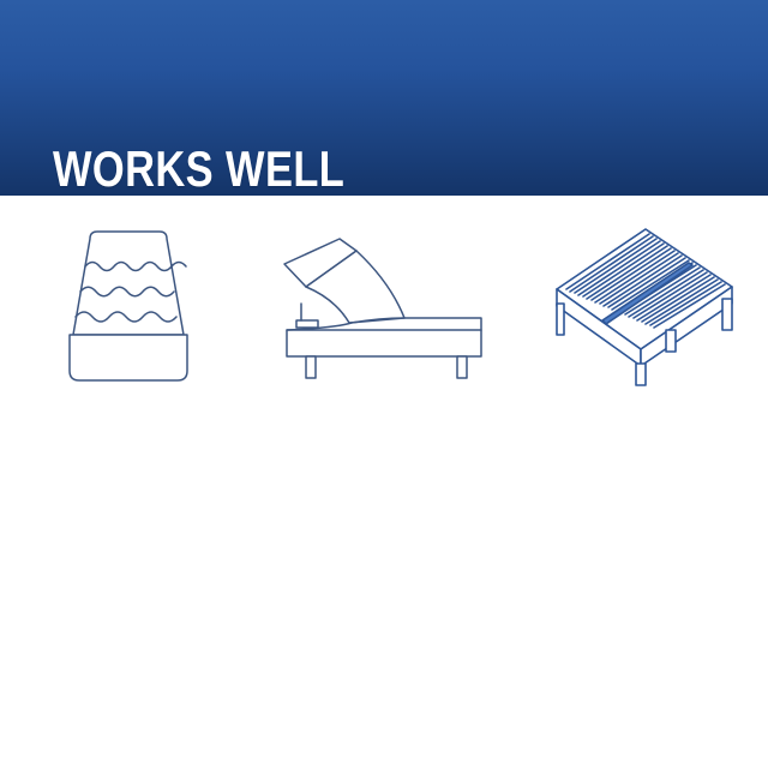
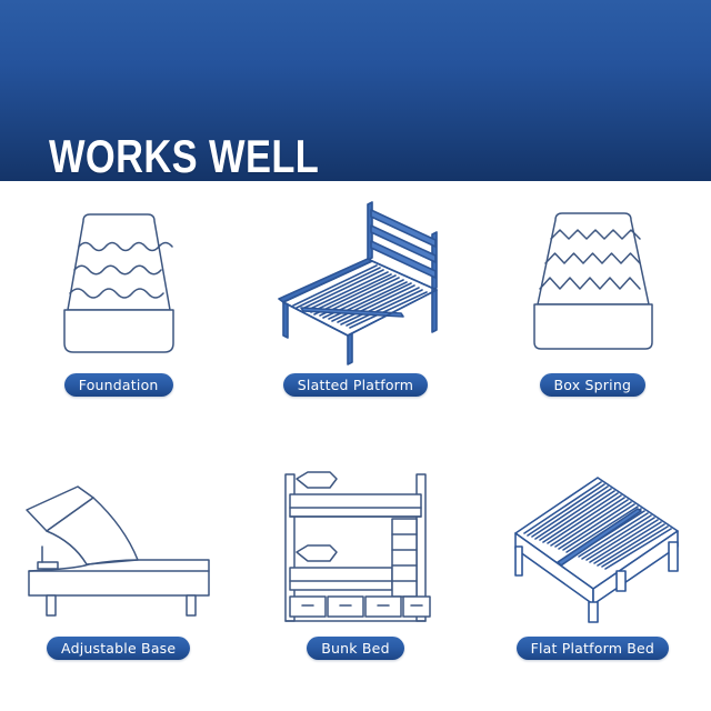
  WORKS WELL
+ Foundation
+ Slatted Platform
+ Box Spring
+ Adjustable Base
+ Bunk Bed
+ Flat Platform Bed
